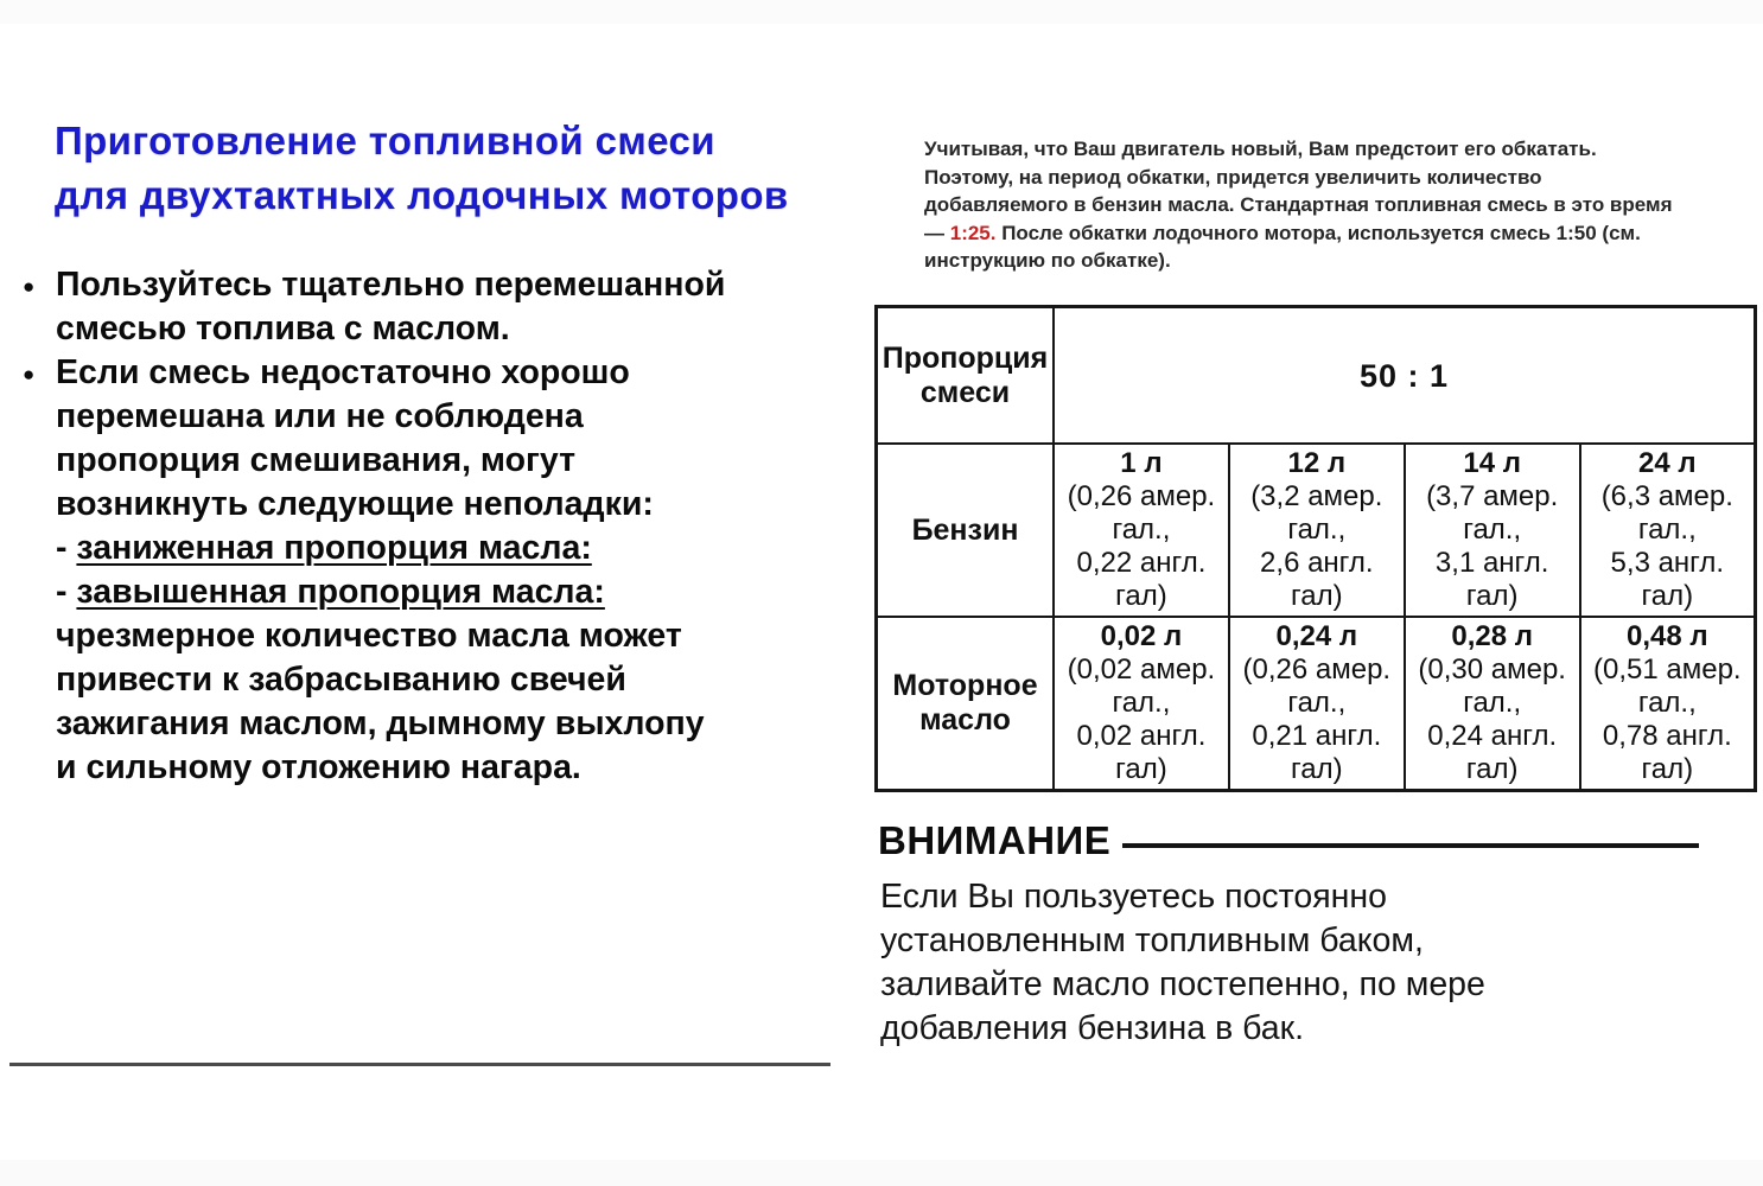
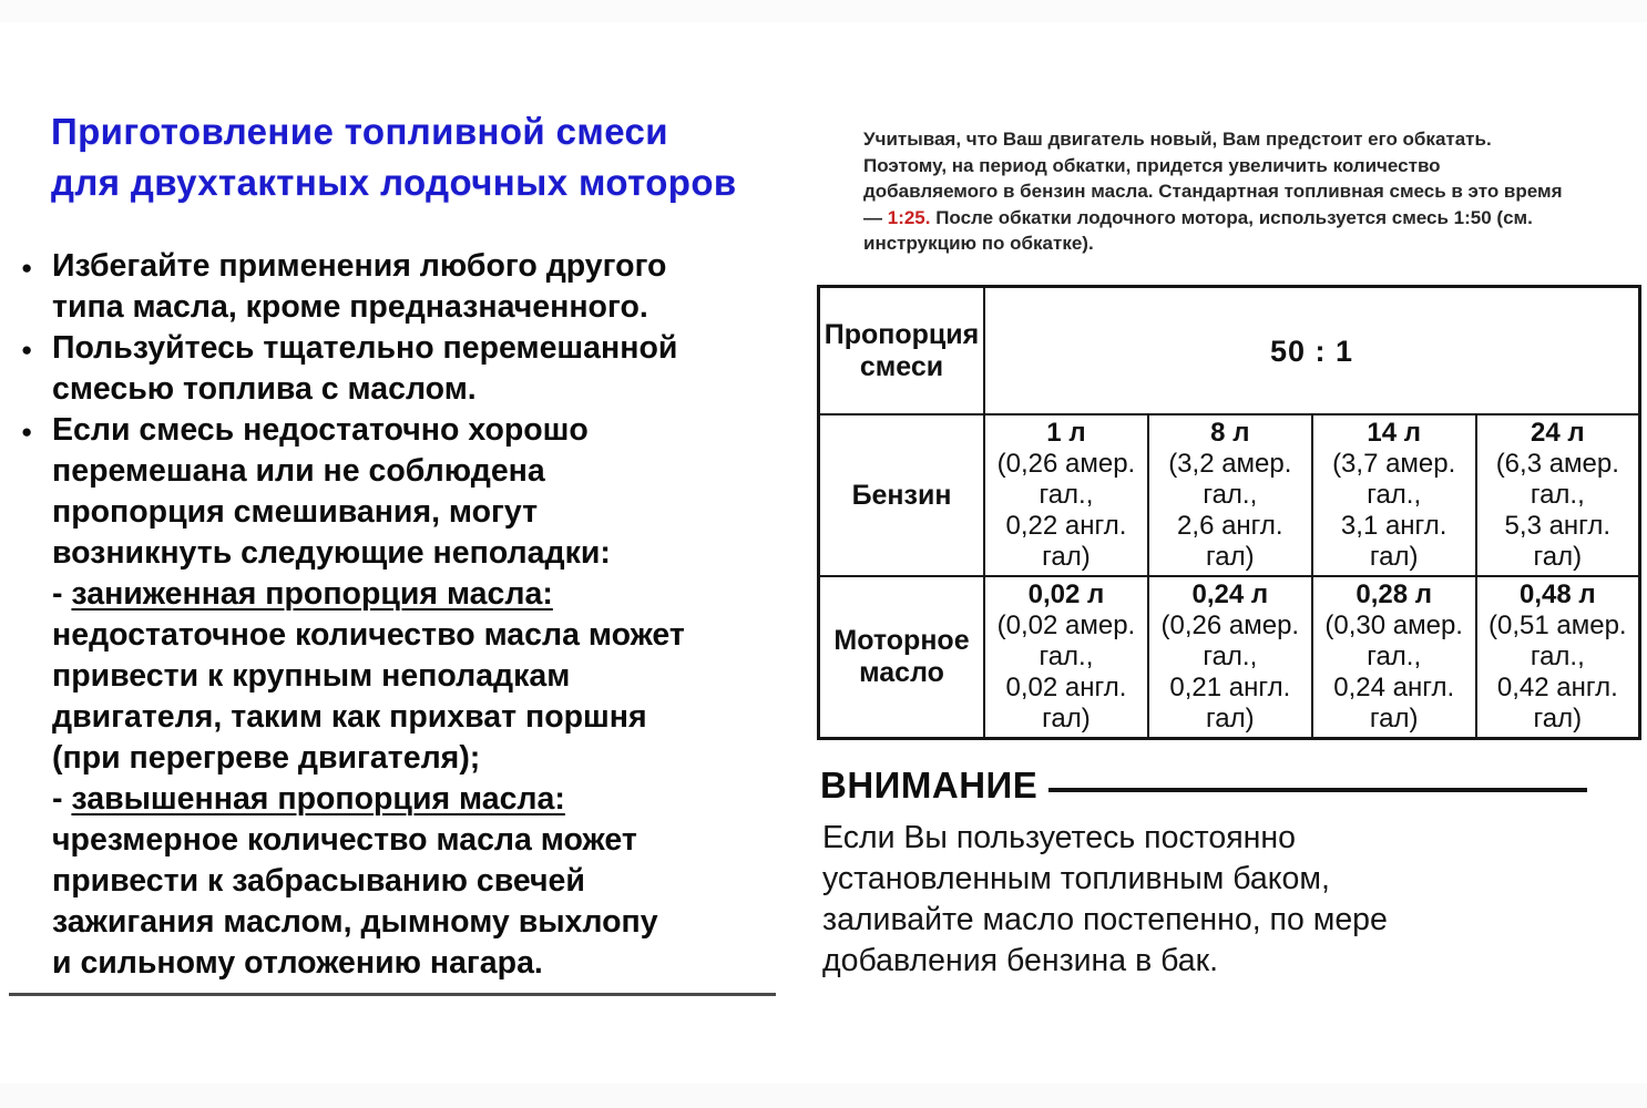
  Приготовление топливной смеси
  для двухтактных лодочных моторов
+ Избегайте применения любого другого
+ типа масла, кроме предназначенного.
  Пользуйтесь тщательно перемешанной
  смесью топлива с маслом.
  Если смесь недостаточно хорошо
  перемешана или не соблюдена
  пропорция смешивания, могут
  возникнуть следующие неполадки:
  - заниженная пропорция масла:
+ недостаточное количество масла может
+ привести к крупным неполадкам
+ двигателя, таким как прихват поршня
+ (при перегреве двигателя);
  - завышенная пропорция масла:
  чрезмерное количество масла может
  привести к забрасыванию свечей
  зажигания маслом, дымному выхлопу
  и сильному отложению нагара.
  Учитывая, что Ваш двигатель новый, Вам предстоит его обкатать.
  Поэтому, на период обкатки, придется увеличить количество
  добавляемого в бензин масла. Стандартная топливная смесь в это время
  — 1:25. После обкатки лодочного мотора, используется смесь 1:50 (см.
  инструкцию по обкатке).
  Пропорция смеси	50 : 1
- Бензин	1 л (0,26 амер. гал., 0,22 англ. гал)	12 л (3,2 амер. гал., 2,6 англ. гал)	14 л (3,7 амер. гал., 3,1 англ. гал)	24 л (6,3 амер. гал., 5,3 англ. гал)
+ Бензин	1 л (0,26 амер. гал., 0,22 англ. гал)	8 л (3,2 амер. гал., 2,6 англ. гал)	14 л (3,7 амер. гал., 3,1 англ. гал)	24 л (6,3 амер. гал., 5,3 англ. гал)
- Моторное масло	0,02 л (0,02 амер. гал., 0,02 англ. гал)	0,24 л (0,26 амер. гал., 0,21 англ. гал)	0,28 л (0,30 амер. гал., 0,24 англ. гал)	0,48 л (0,51 амер. гал., 0,78 англ. гал)
+ Моторное масло	0,02 л (0,02 амер. гал., 0,02 англ. гал)	0,24 л (0,26 амер. гал., 0,21 англ. гал)	0,28 л (0,30 амер. гал., 0,24 англ. гал)	0,48 л (0,51 амер. гал., 0,42 англ. гал)
  ВНИМАНИЕ
  Если Вы пользуетесь постоянно
  установленным топливным баком,
  заливайте масло постепенно, по мере
  добавления бензина в бак.
